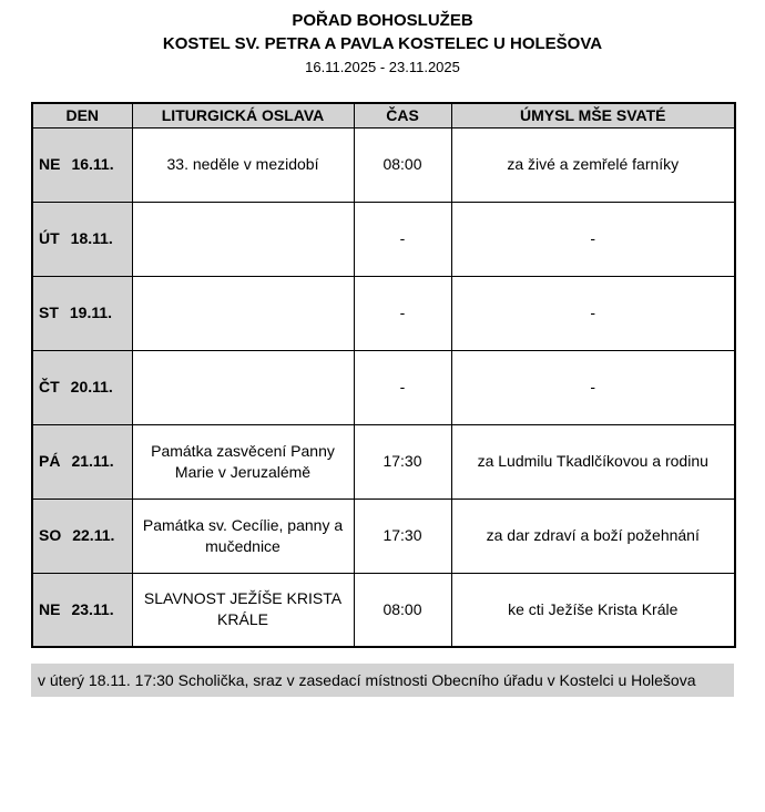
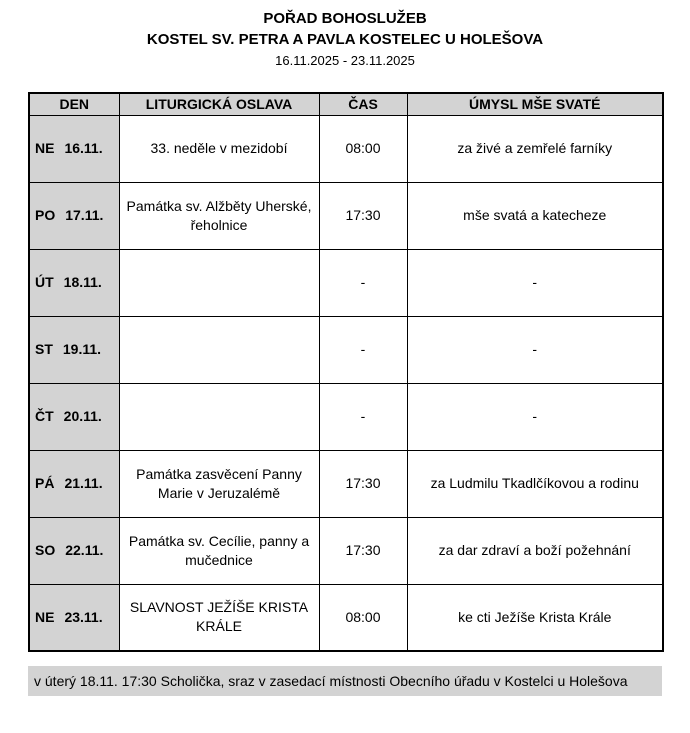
  POŘAD BOHOSLUŽEB
  KOSTEL SV. PETRA A PAVLA KOSTELEC U HOLEŠOVA
  16.11.2025 - 23.11.2025
  DEN	LITURGICKÁ OSLAVA	ČAS	ÚMYSL MŠE SVATÉ
  NE 16.11.	33. neděle v mezidobí	08:00	za živé a zemřelé farníky
+ PO 17.11.	Památka sv. Alžběty Uherské, řeholnice	17:30	mše svatá a katecheze
  ÚT 18.11.		-	-
  ST 19.11.		-	-
  ČT 20.11.		-	-
  PÁ 21.11.	Památka zasvěcení Panny Marie v Jeruzalémě	17:30	za Ludmilu Tkadlčíkovou a rodinu
  SO 22.11.	Památka sv. Cecílie, panny a mučednice	17:30	za dar zdraví a boží požehnání
  NE 23.11.	SLAVNOST JEŽÍŠE KRISTA KRÁLE	08:00	ke cti Ježíše Krista Krále
  v úterý 18.11. 17:30 Scholička, sraz v zasedací místnosti Obecního úřadu v Kostelci u Holešova
